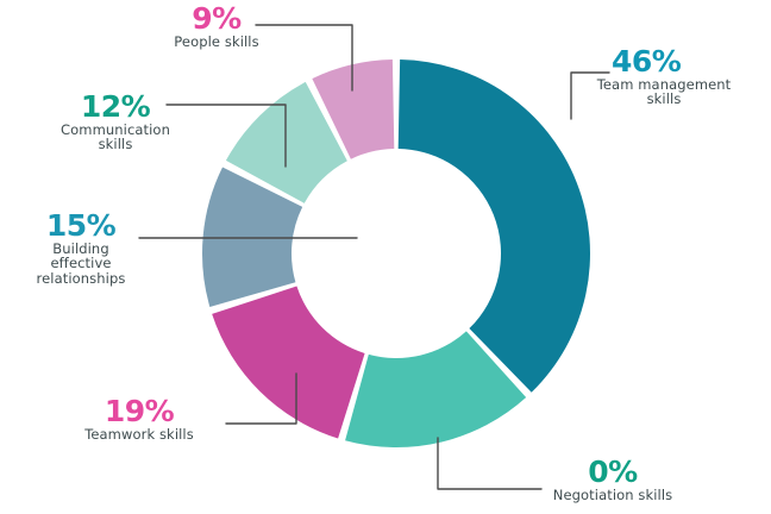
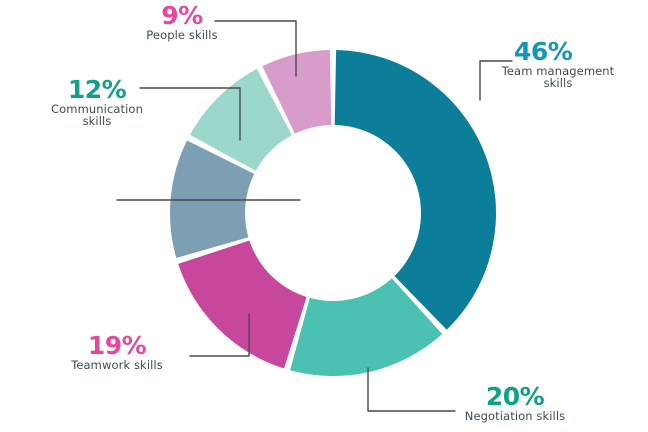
  46%
  Team management
  skills
- 0%
+ 20%
  Negotiation skills
  19%
  Teamwork skills
- 15%
- Building
- effective
- relationships
  12%
  Communication
  skills
  9%
  People skills
